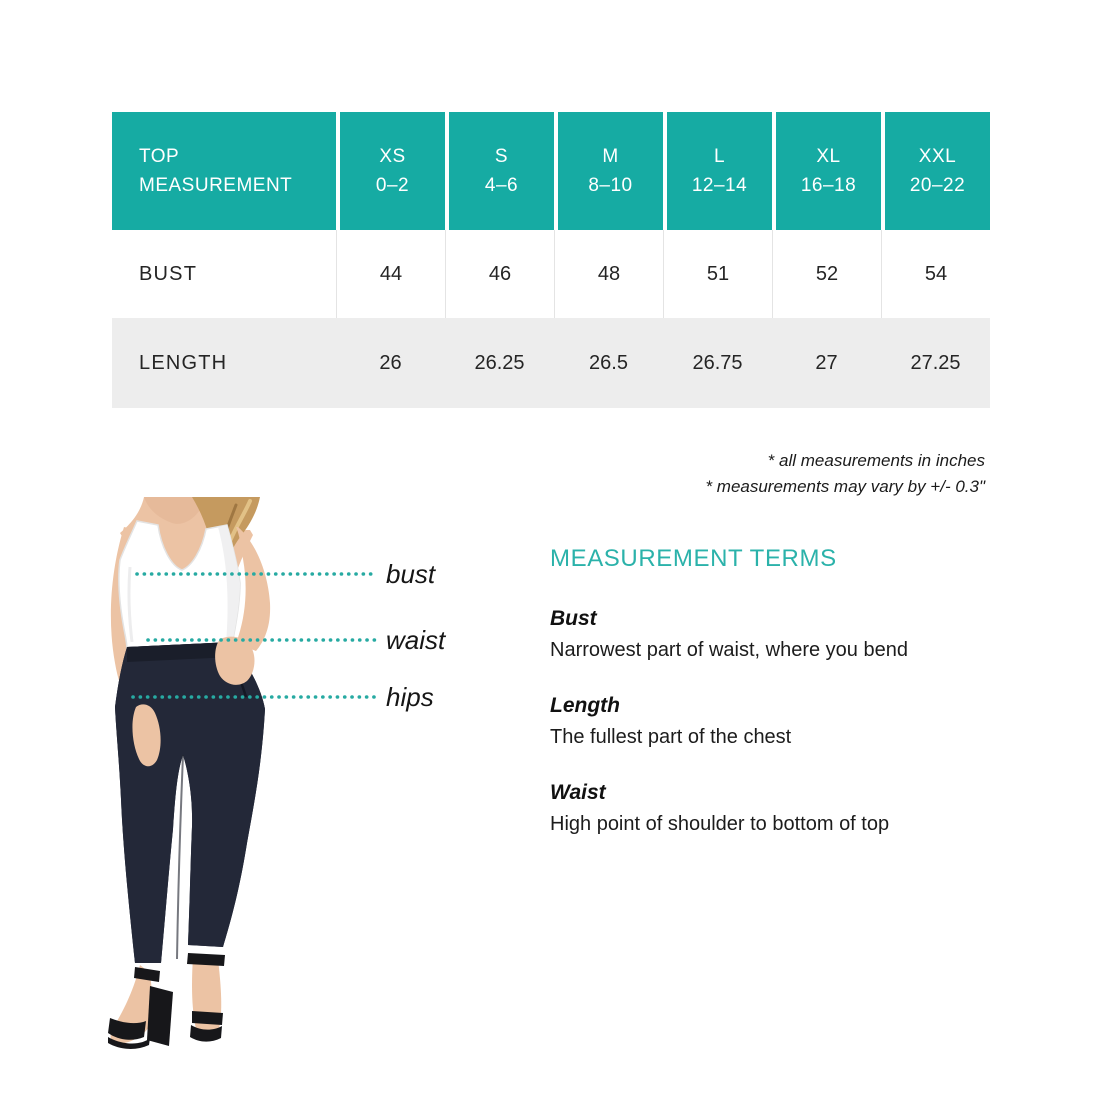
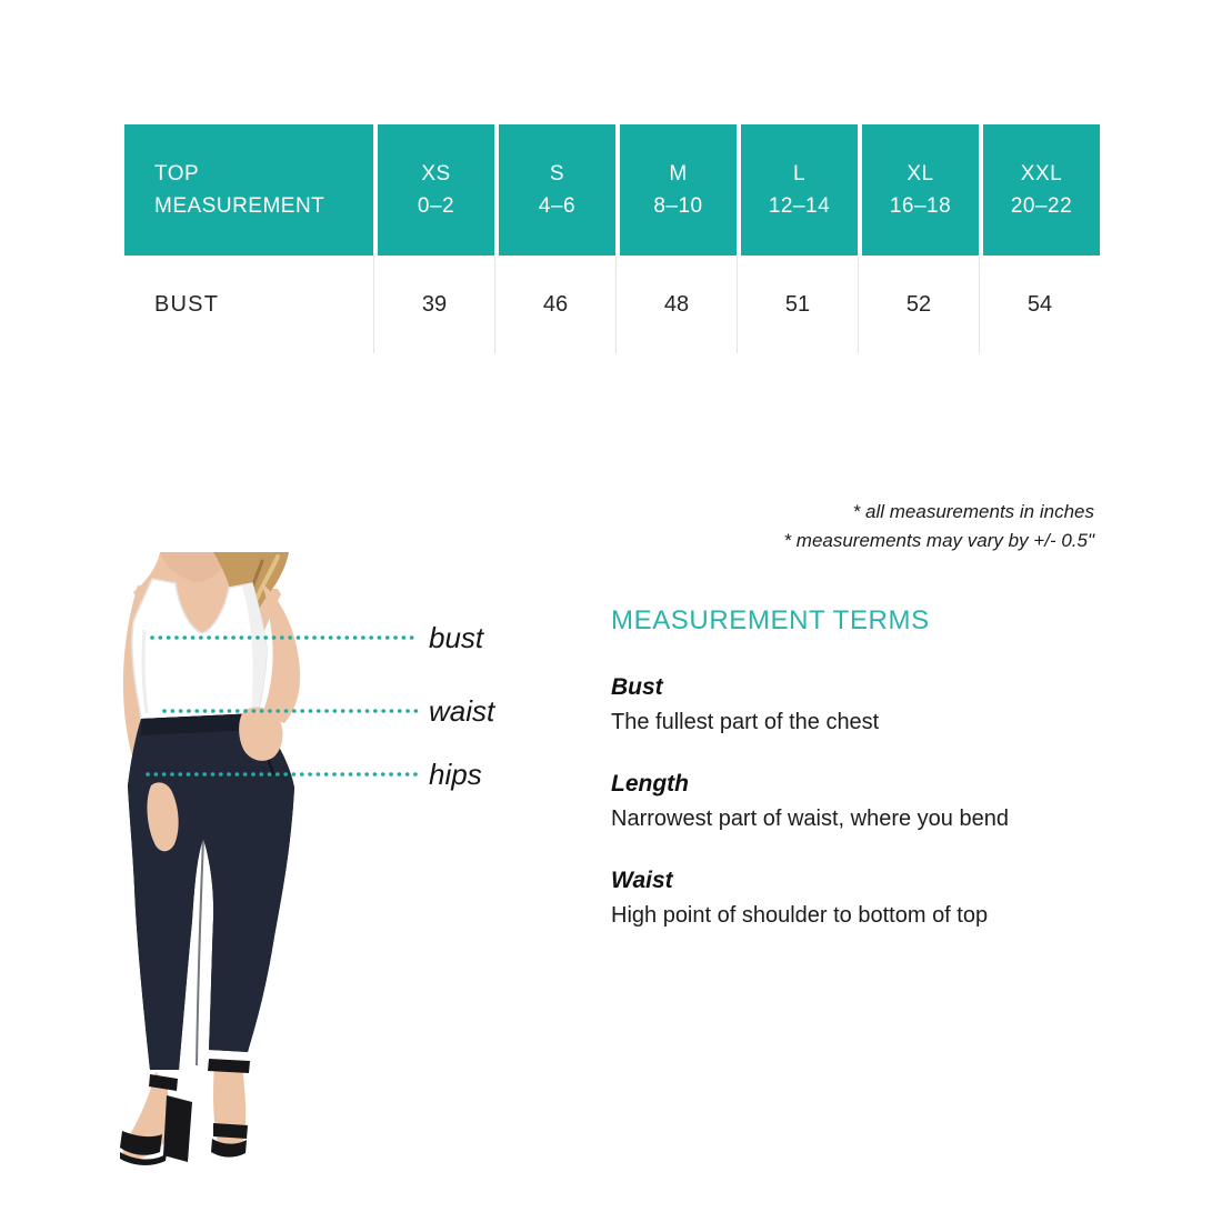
  TOP MEASUREMENT
  XS
  0–2
  S
  4–6
  M
  8–10
  L
  12–14
  XL
  16–18
  XXL
  20–22
  BUST
- 44
+ 39
  46
  48
  51
  52
  54
- LENGTH
- 26
- 26.25
- 26.5
- 26.75
- 27
- 27.25
  * all measurements in inches
- * measurements may vary by +/- 0.3"
+ * measurements may vary by +/- 0.5"
  bust
  waist
  hips
  MEASUREMENT TERMS
  Bust
- Narrowest part of waist, where you bend
+ The fullest part of the chest
  Length
- The fullest part of the chest
+ Narrowest part of waist, where you bend
  Waist
  High point of shoulder to bottom of top
